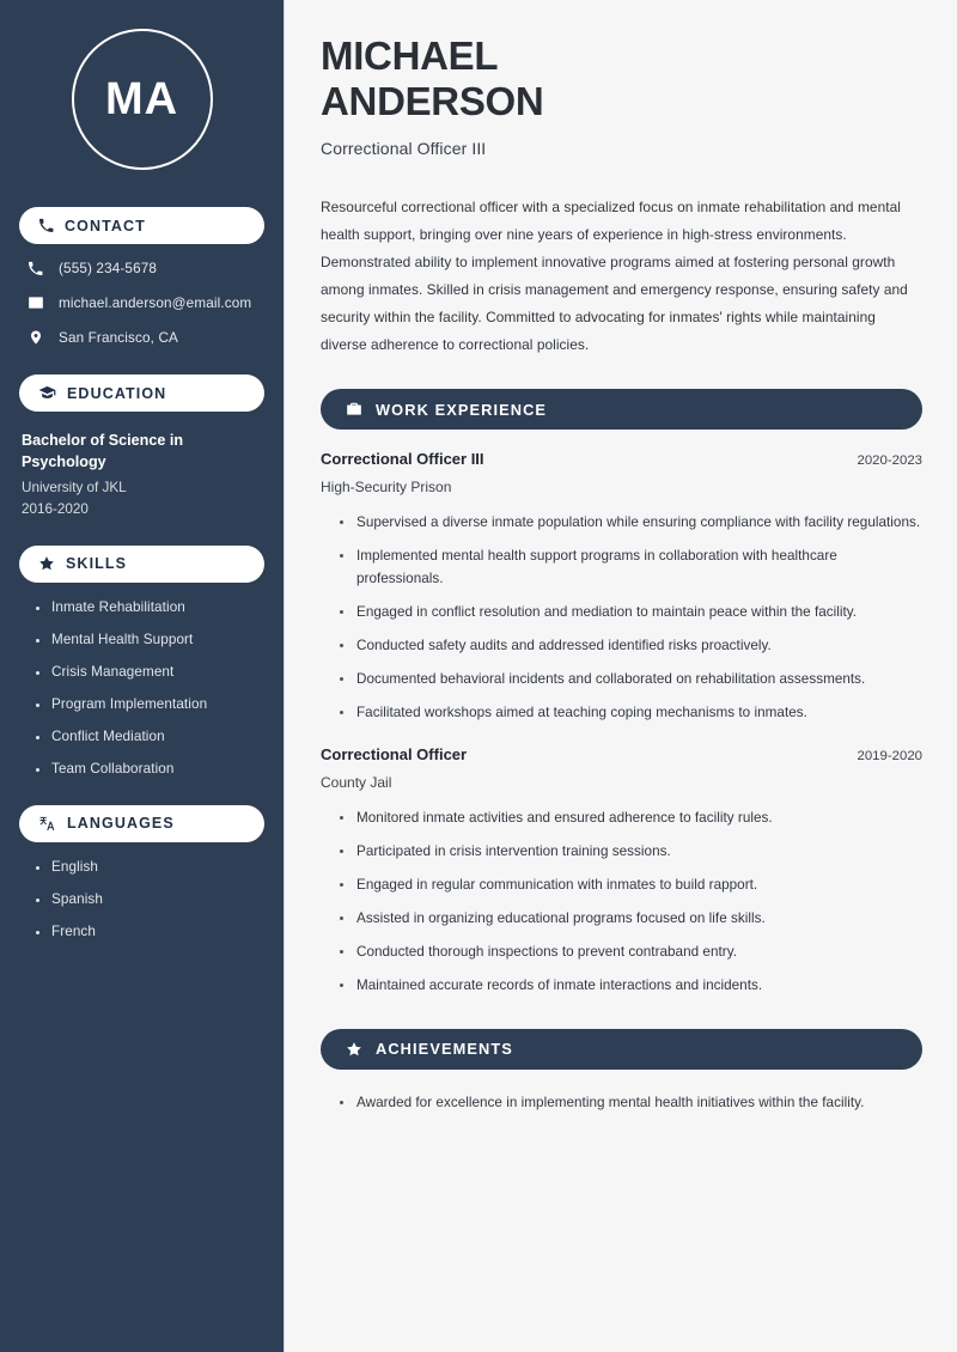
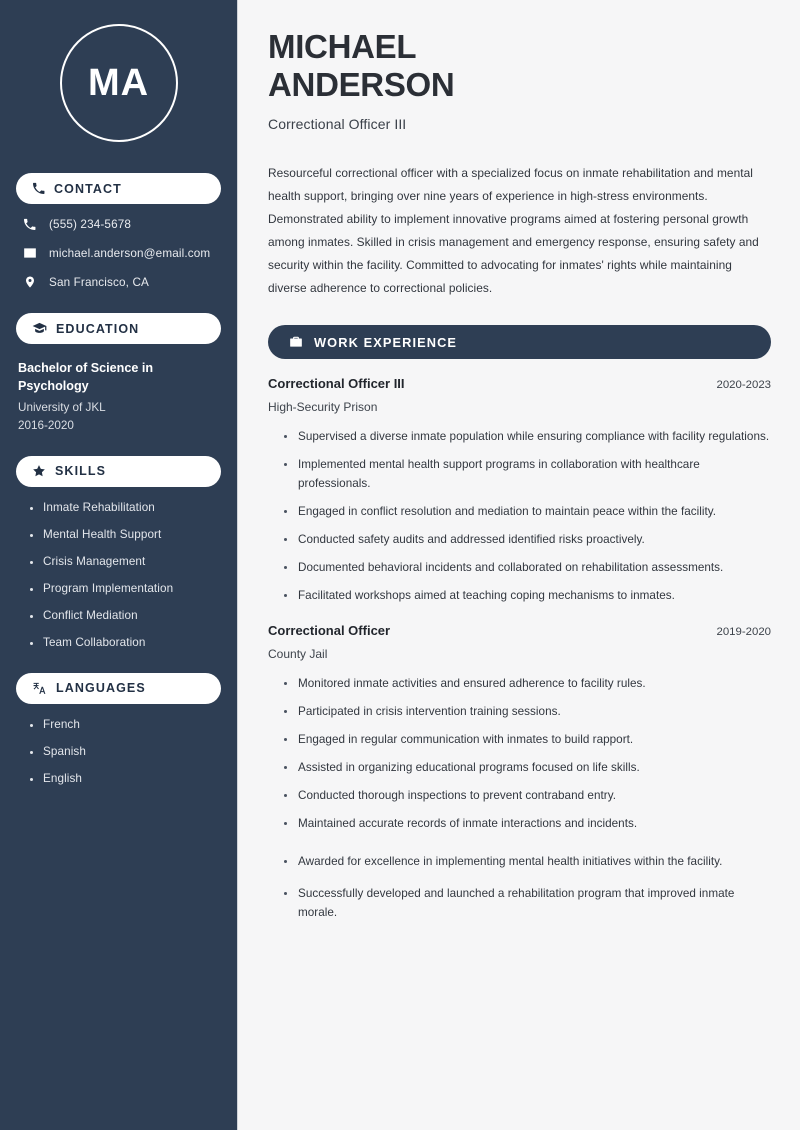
  MA
  CONTACT
  (555) 234-5678
  michael.anderson@email.com
  San Francisco, CA
  EDUCATION
  Bachelor of Science in Psychology
  University of JKL
  2016-2020
  SKILLS
  Inmate Rehabilitation
  Mental Health Support
  Crisis Management
  Program Implementation
  Conflict Mediation
  Team Collaboration
  LANGUAGES
- English
+ French
  Spanish
- French
+ English
  MICHAEL
  ANDERSON
  Correctional Officer III
  Resourceful correctional officer with a specialized focus on inmate rehabilitation and mental health support, bringing over nine years of experience in high-stress environments. Demonstrated ability to implement innovative programs aimed at fostering personal growth among inmates. Skilled in crisis management and emergency response, ensuring safety and security within the facility. Committed to advocating for inmates' rights while maintaining diverse adherence to correctional policies.
  WORK EXPERIENCE
  Correctional Officer III
  2020-2023
  High-Security Prison
  Supervised a diverse inmate population while ensuring compliance with facility regulations.
  Implemented mental health support programs in collaboration with healthcare professionals.
  Engaged in conflict resolution and mediation to maintain peace within the facility.
  Conducted safety audits and addressed identified risks proactively.
  Documented behavioral incidents and collaborated on rehabilitation assessments.
  Facilitated workshops aimed at teaching coping mechanisms to inmates.
  Correctional Officer
  2019-2020
  County Jail
  Monitored inmate activities and ensured adherence to facility rules.
  Participated in crisis intervention training sessions.
  Engaged in regular communication with inmates to build rapport.
  Assisted in organizing educational programs focused on life skills.
  Conducted thorough inspections to prevent contraband entry.
  Maintained accurate records of inmate interactions and incidents.
- ACHIEVEMENTS
  Awarded for excellence in implementing mental health initiatives within the facility.
+ Successfully developed and launched a rehabilitation program that improved inmate morale.
